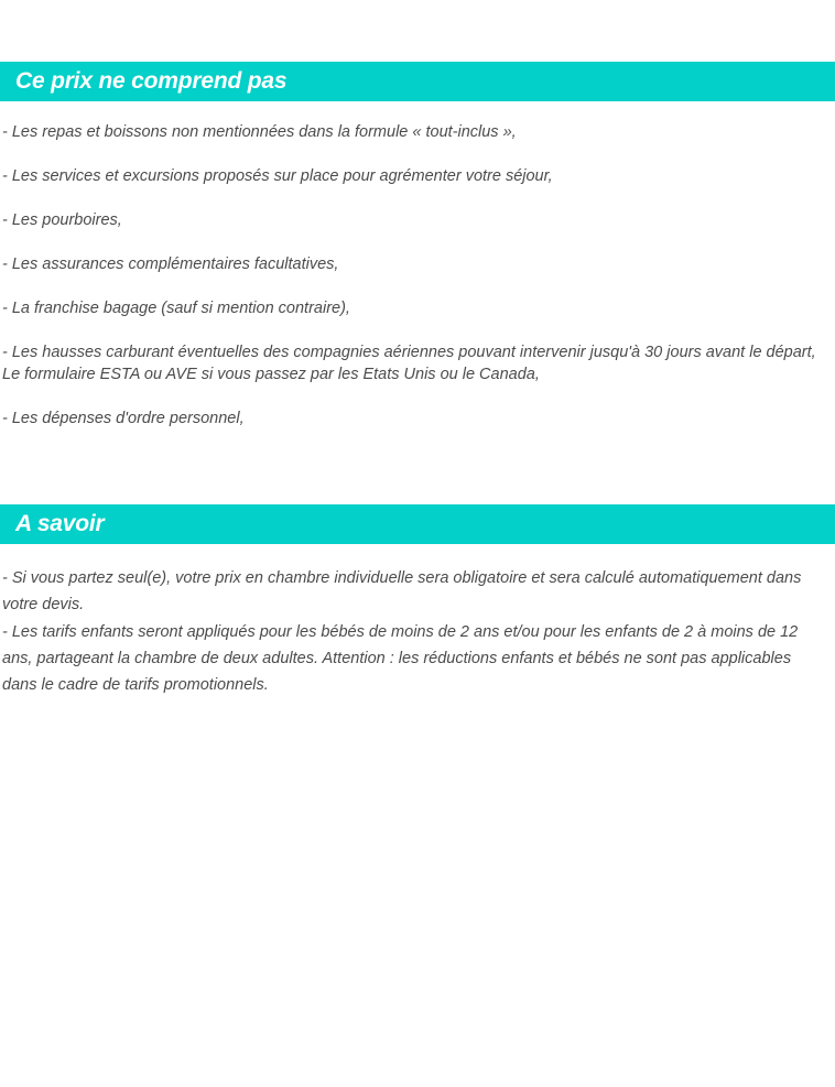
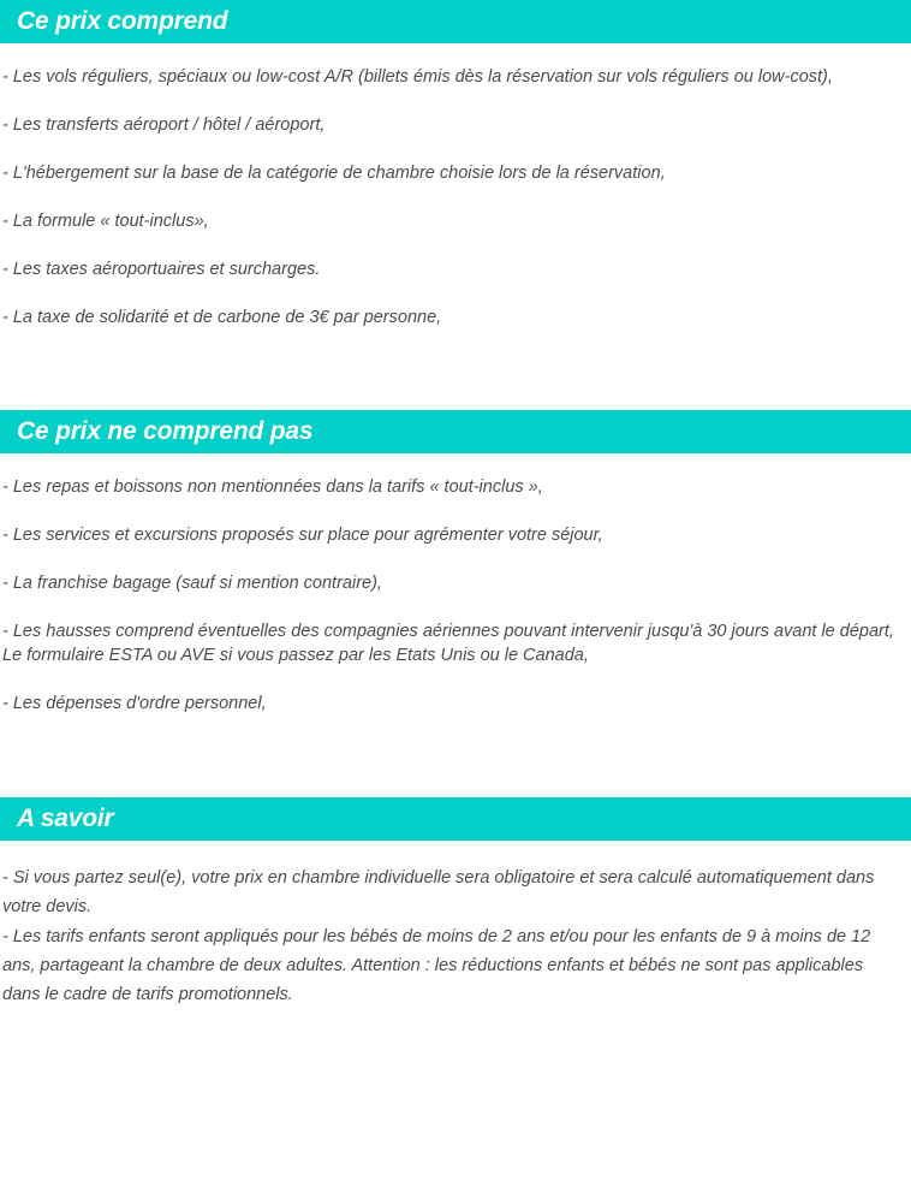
+ Ce prix comprend
+ - Les vols réguliers, spéciaux ou low-cost A/R (billets émis dès la réservation sur vols réguliers ou low-cost),
+ - Les transferts aéroport / hôtel / aéroport,
+ - L'hébergement sur la base de la catégorie de chambre choisie lors de la réservation,
+ - La formule « tout-inclus»,
+ - Les taxes aéroportuaires et surcharges.
+ - La taxe de solidarité et de carbone de 3€ par personne,
  Ce prix ne comprend pas
- - Les repas et boissons non mentionnées dans la formule « tout-inclus »,
+ - Les repas et boissons non mentionnées dans la tarifs « tout-inclus »,
  - Les services et excursions proposés sur place pour agrémenter votre séjour,
- - Les pourboires,
- - Les assurances complémentaires facultatives,
  - La franchise bagage (sauf si mention contraire),
- - Les hausses carburant éventuelles des compagnies aériennes pouvant intervenir jusqu'à 30 jours avant le départ, Le formulaire ESTA ou AVE si vous passez par les Etats Unis ou le Canada,
+ - Les hausses comprend éventuelles des compagnies aériennes pouvant intervenir jusqu'à 30 jours avant le départ, Le formulaire ESTA ou AVE si vous passez par les Etats Unis ou le Canada,
  - Les dépenses d'ordre personnel,
  A savoir
  - Si vous partez seul(e), votre prix en chambre individuelle sera obligatoire et sera calculé automatiquement dans votre devis.
- - Les tarifs enfants seront appliqués pour les bébés de moins de 2 ans et/ou pour les enfants de 2 à moins de 12 ans, partageant la chambre de deux adultes. Attention : les réductions enfants et bébés ne sont pas applicables dans le cadre de tarifs promotionnels.
+ - Les tarifs enfants seront appliqués pour les bébés de moins de 2 ans et/ou pour les enfants de 9 à moins de 12 ans, partageant la chambre de deux adultes. Attention : les réductions enfants et bébés ne sont pas applicables dans le cadre de tarifs promotionnels.
